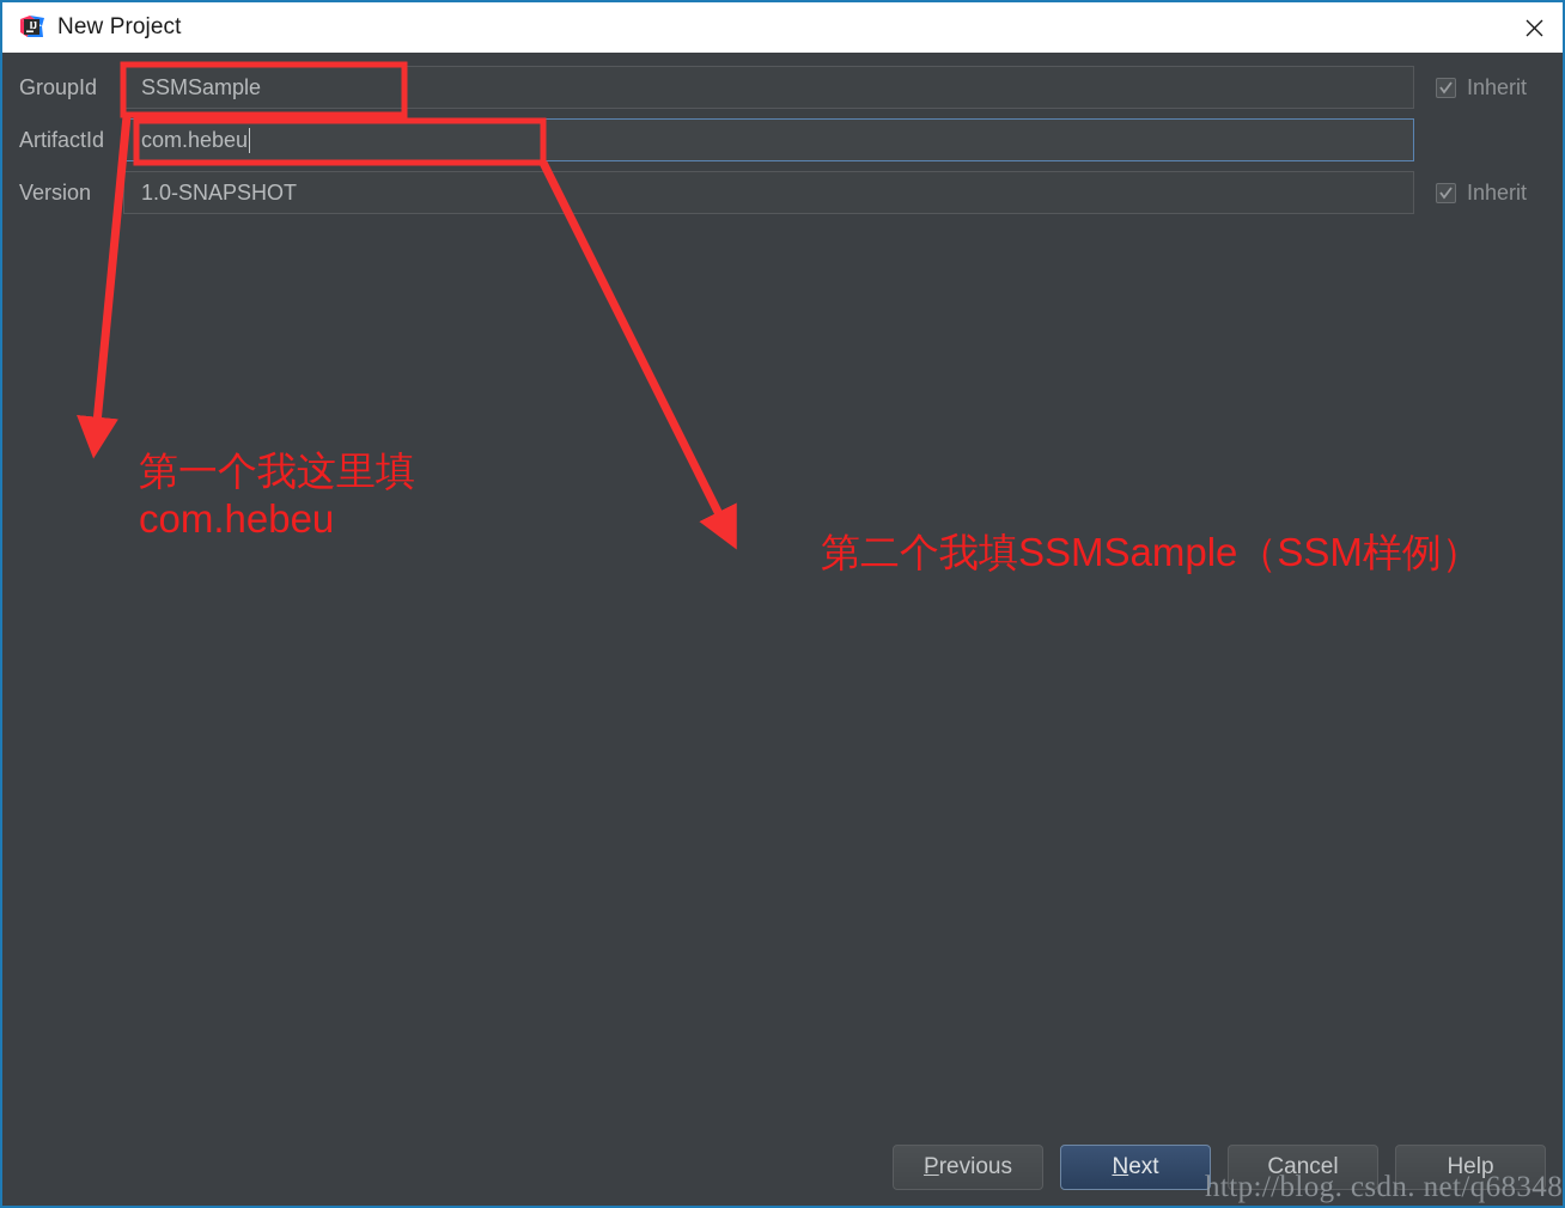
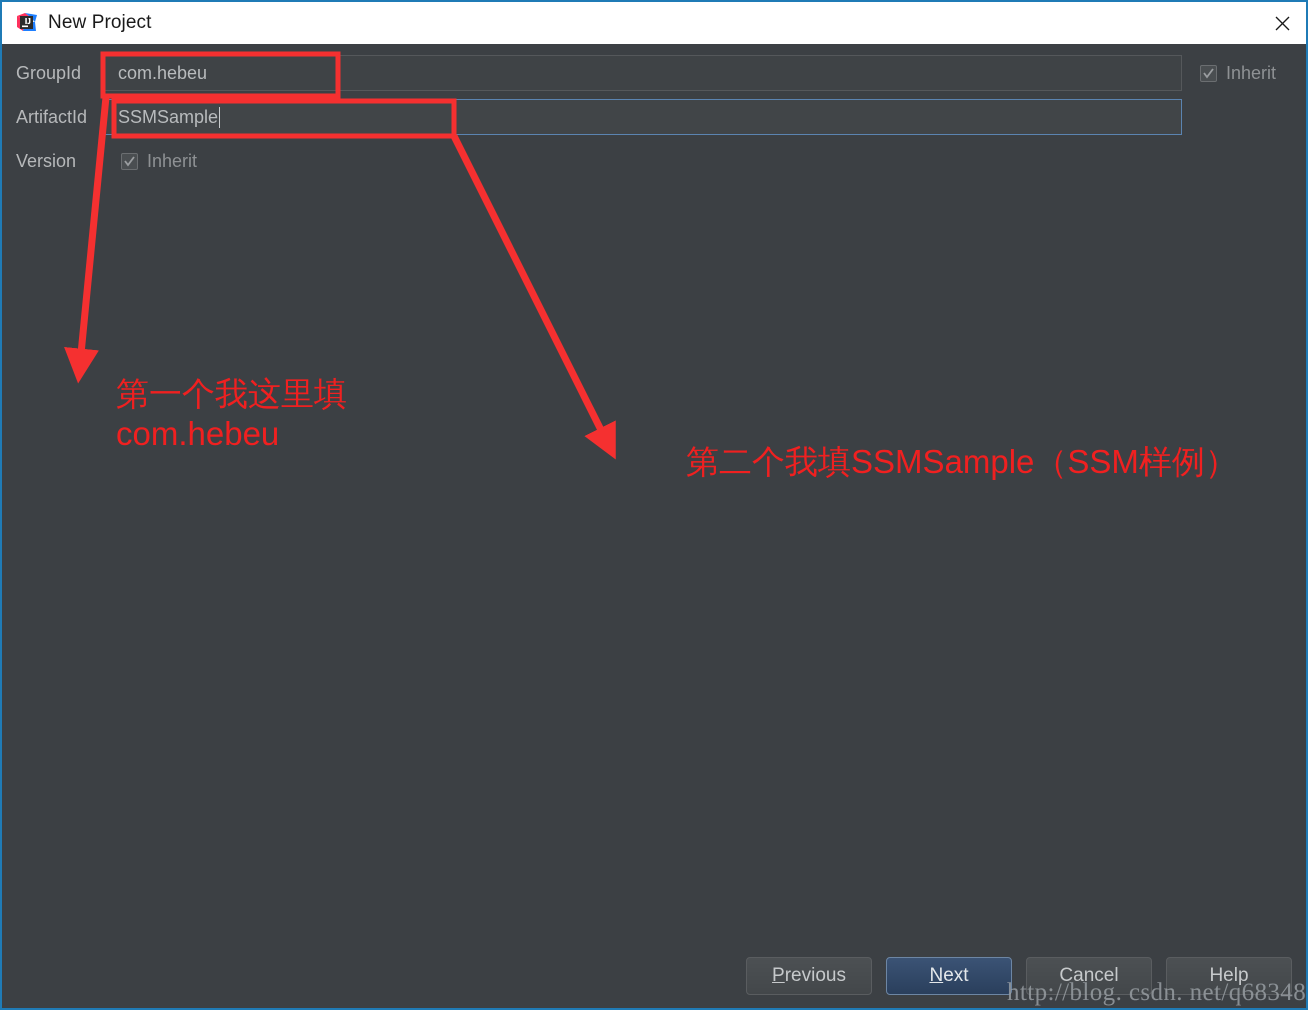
  New Project
  GroupId
- SSMSample
+ com.hebeu
  Inherit
  ArtifactId
- com.hebeu
+ SSMSample
  Version
- 1.0-SNAPSHOT
  Inherit
  P
  revious
  N
  ext
  Cancel
  Help
  第一个我这里填 com.hebeu
  第二个我填SSMSample（SSM样例）
  http://blog. csdn. net/q68348
